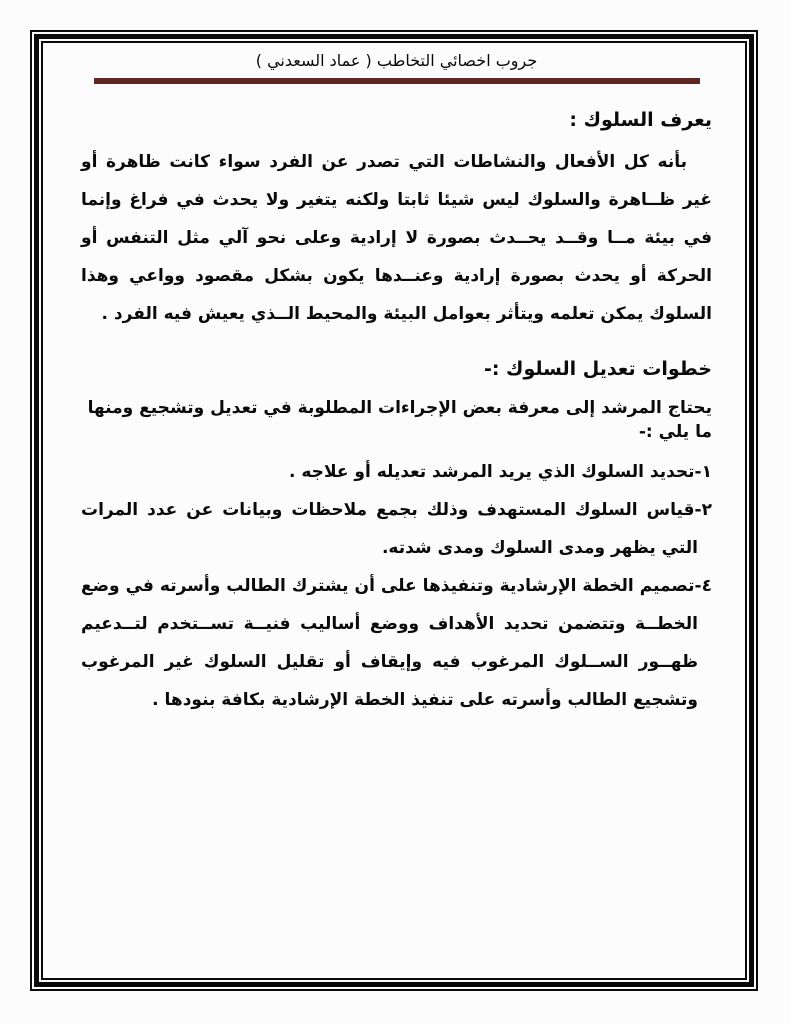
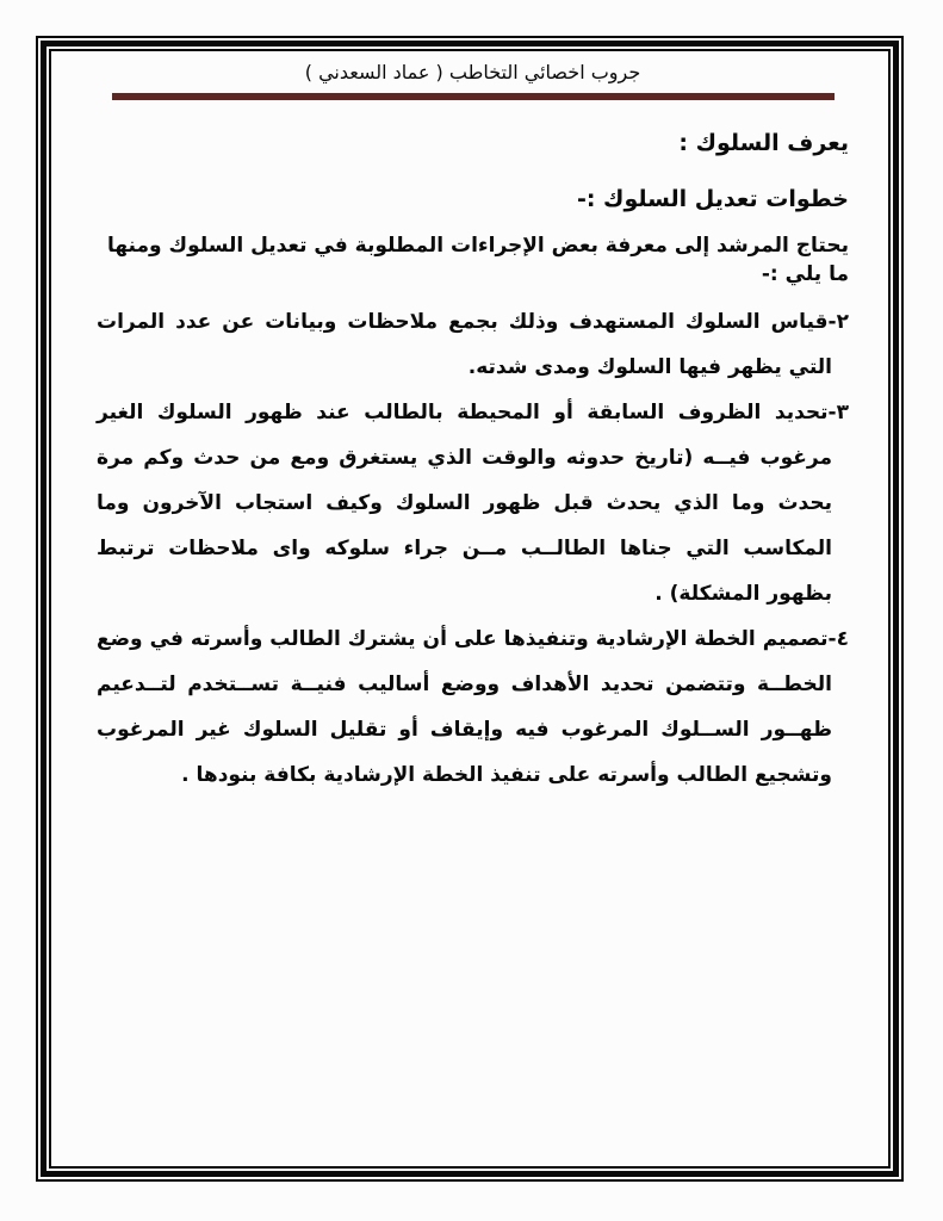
  جروب اخصائي التخاطب ( عماد السعدني )
  يعرف السلوك :
- بأنه كل الأفعال والنشاطات التي تصدر عن الفرد سواء كانت ظاهرة أو غير ظــاهرة والسلوك ليس شيئا ثابتا ولكنه يتغير ولا يحدث في فراغ وإنما في بيئة مــا وقــد يحــدث بصورة لا إرادية وعلى نحو آلي مثل التنفس أو الحركة أو يحدث بصورة إرادية وعنــدها يكون بشكل مقصود وواعي وهذا السلوك يمكن تعلمه ويتأثر بعوامل البيئة والمحيط الــذي يعيش فيه الفرد .
  خطوات تعديل السلوك :-
- يحتاج المرشد إلى معرفة بعض الإجراءات المطلوبة في تعديل وتشجيع ومنها ما يلي :-
+ يحتاج المرشد إلى معرفة بعض الإجراءات المطلوبة في تعديل السلوك ومنها ما يلي :-
- ١-تحديد السلوك الذي يريد المرشد تعديله أو علاجه .
- ٢-قياس السلوك المستهدف وذلك بجمع ملاحظات وبيانات عن عدد المرات التي يظهر ومدى السلوك ومدى شدته.
+ ٢-قياس السلوك المستهدف وذلك بجمع ملاحظات وبيانات عن عدد المرات التي يظهر فيها السلوك ومدى شدته.
+ ٣-تحديد الظروف السابقة أو المحيطة بالطالب عند ظهور السلوك الغير مرغوب فيــه (تاريخ حدوثه والوقت الذي يستغرق ومع من حدث وكم مرة يحدث وما الذي يحدث قبل ظهور السلوك وكيف استجاب الآخرون وما المكاسب التي جناها الطالــب مــن جراء سلوكه واى ملاحظات ترتبط بظهور المشكلة) .
  ٤-تصميم الخطة الإرشادية وتنفيذها على أن يشترك الطالب وأسرته في وضع الخطــة وتتضمن تحديد الأهداف ووضع أساليب فنيــة تســتخدم لتــدعيم ظهــور الســلوك المرغوب فيه وإيقاف أو تقليل السلوك غير المرغوب وتشجيع الطالب وأسرته على تنفيذ الخطة الإرشادية بكافة بنودها .
